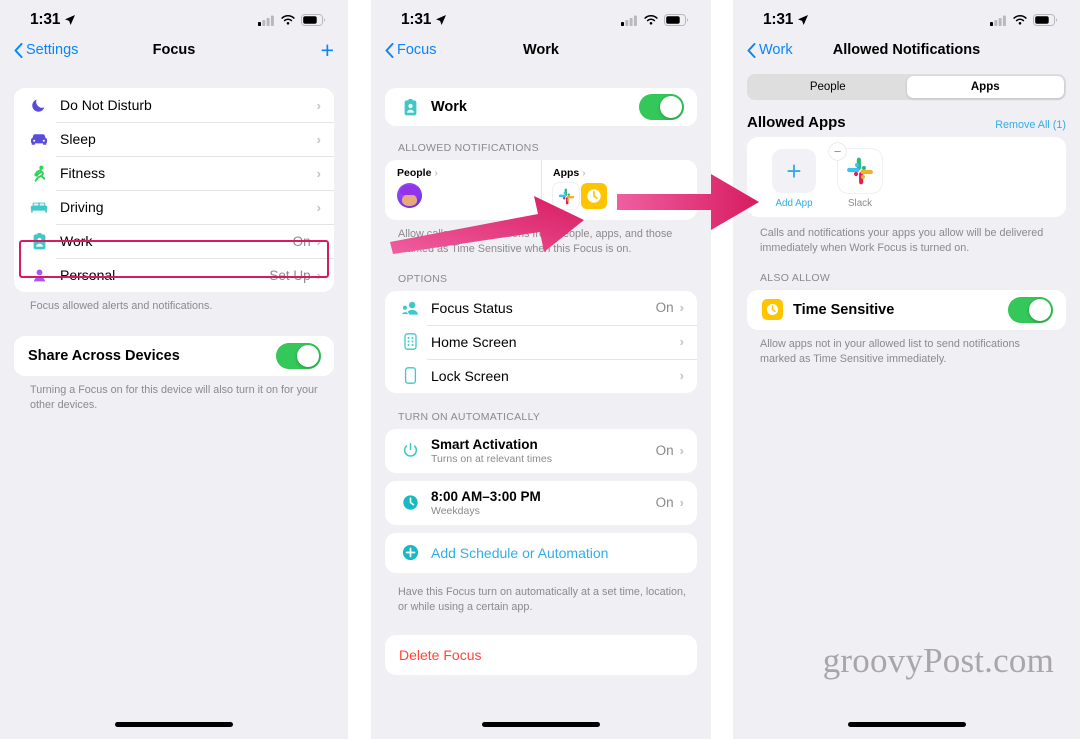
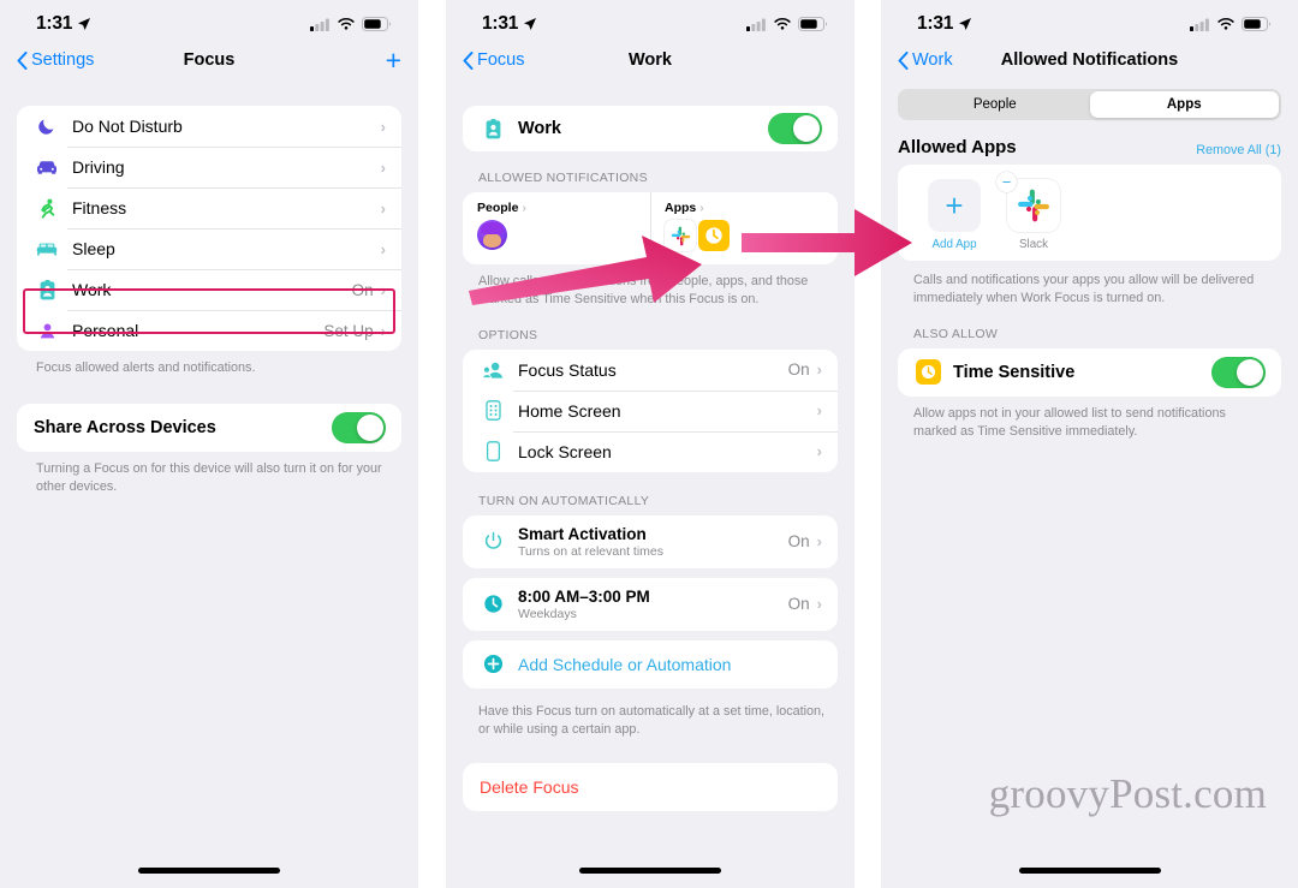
  1:31
  Settings
  Focus
  +
  Do Not Disturb
  ›
- Sleep
+ Driving
  ›
  Fitness
  ›
- Driving
+ Sleep
  ›
  Work
  On
  ›
  Personal
  Set Up
  ›
  Focus allowed alerts and notifications.
  Share Across Devices
  Turning a Focus on for this device will also turn it on for your other devices.
  1:31
  Focus
  Work
  Work
  ALLOWED NOTIFICATIONS
  People
  ›
  Apps
  ›
  OPTIONS
  Focus Status
  On
  ›
  Home Screen
  ›
  Lock Screen
  ›
  TURN ON AUTOMATICALLY
  Smart Activation
  Turns on at relevant times
  On
  ›
  8:00 AM–3:00 PM
  Weekdays
  On
  ›
  Add Schedule or Automation
  Have this Focus turn on automatically at a set time, location, or while using a certain app.
  Delete Focus
  1:31
  Work
  Allowed Notifications
  People
  Apps
  Allowed Apps
  Remove All (1)
  +
  Add App
  −
  Slack
  Calls and notifications your apps you allow will be delivered immediately when Work Focus is turned on.
  ALSO ALLOW
  Time Sensitive
  Allow apps not in your allowed list to send notifications marked as Time Sensitive immediately.
  groovyPost.com
